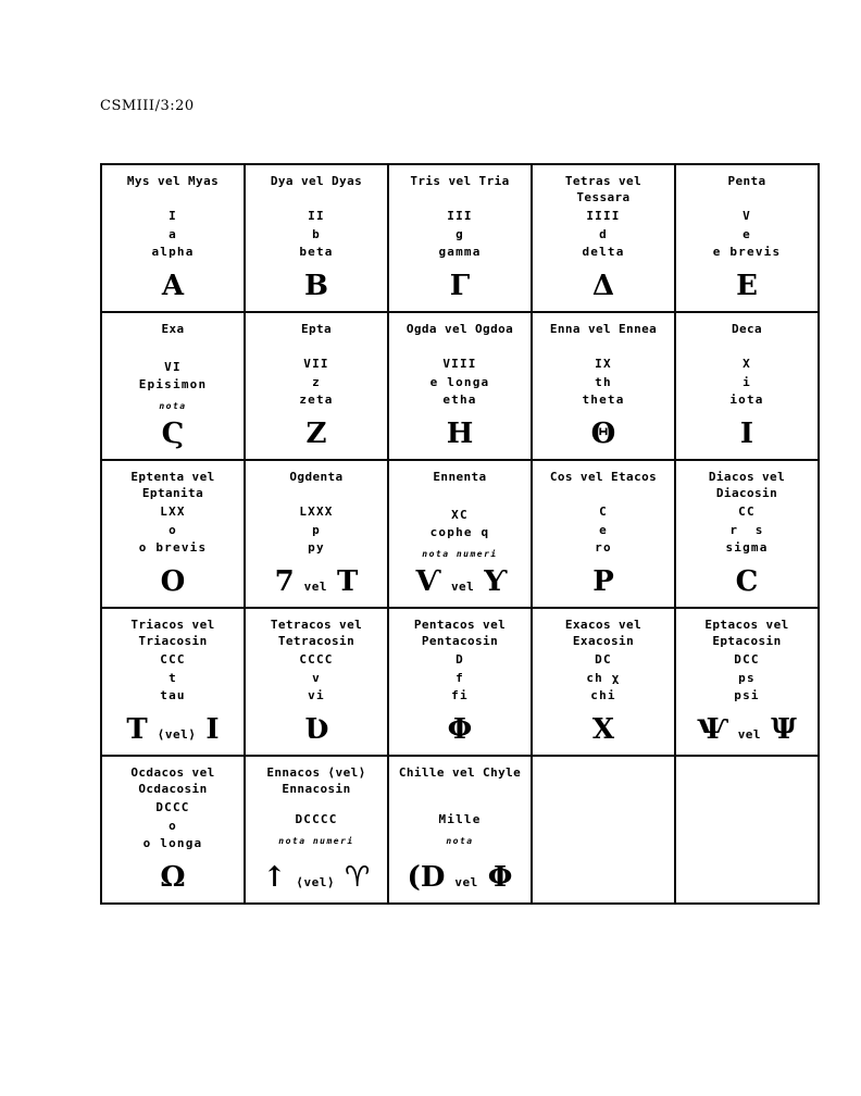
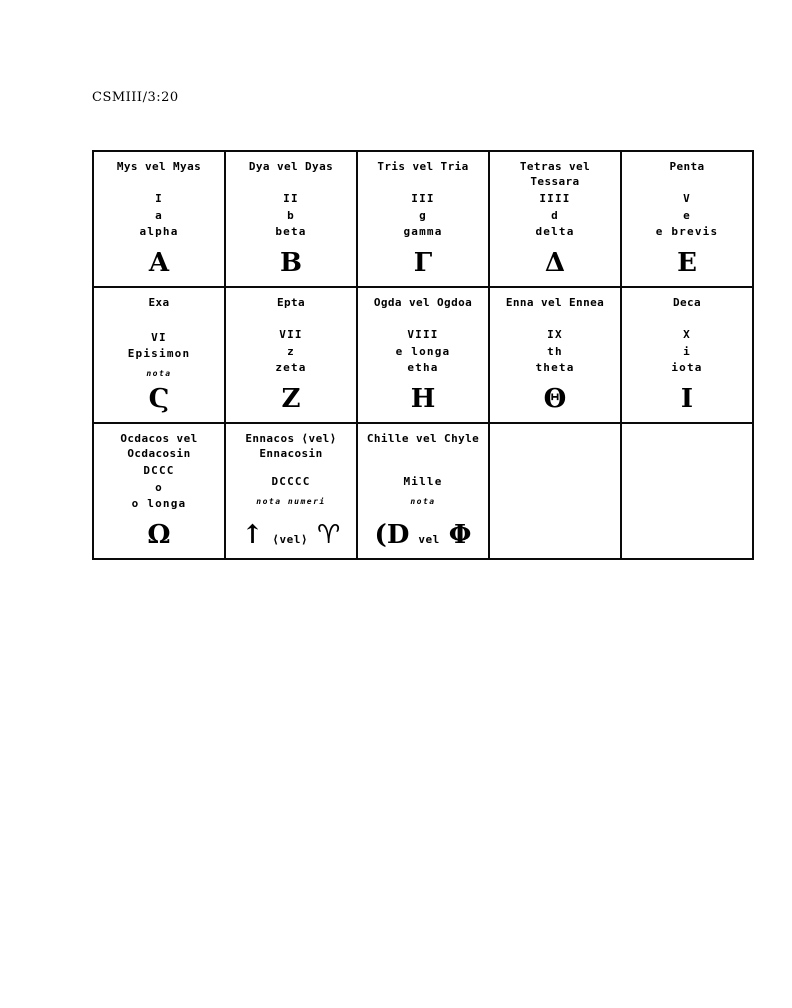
  CSMIII/3:20
  Mys vel Myas Iaalpha A	Dya vel Dyas IIbbeta B	Tris vel Tria IIIggamma Γ	Tetras vel Tessara IIIIddelta Δ	Penta Vee brevis E
  Exa VIEpisimonnota Ϛ	Epta VIIzzeta Z	Ogda vel Ogdoa VIIIe longaetha H	Enna vel Ennea IXththeta Θ	Deca Xiiota I
- Eptenta vel Eptanita LXXoo brevis O	Ogdenta LXXXppy 7 vel T	Ennenta XCcophe qnota numeri Ѵ vel Ƴ	Cos vel Etacos Cero P	Diacos vel Diacosin CCr ssigma Ϲ
- Triacos vel Triacosin CCCttau T ⟨vel⟩ I	Tetracos vel Tetracosin CCCCvvi Ʋ	Pentacos vel Pentacosin Dffi Φ	Exacos vel Exacosin DCch χchi X	Eptacos vel Eptacosin DCCpspsi Ѱ vel Ψ
  Ocdacos vel Ocdacosin DCCCoo longa Ω	Ennacos ⟨vel⟩ Ennacosin DCCCCnota numeri ↑ ⟨vel⟩ ♈	Chille vel Chyle Millenota (D vel Φ
